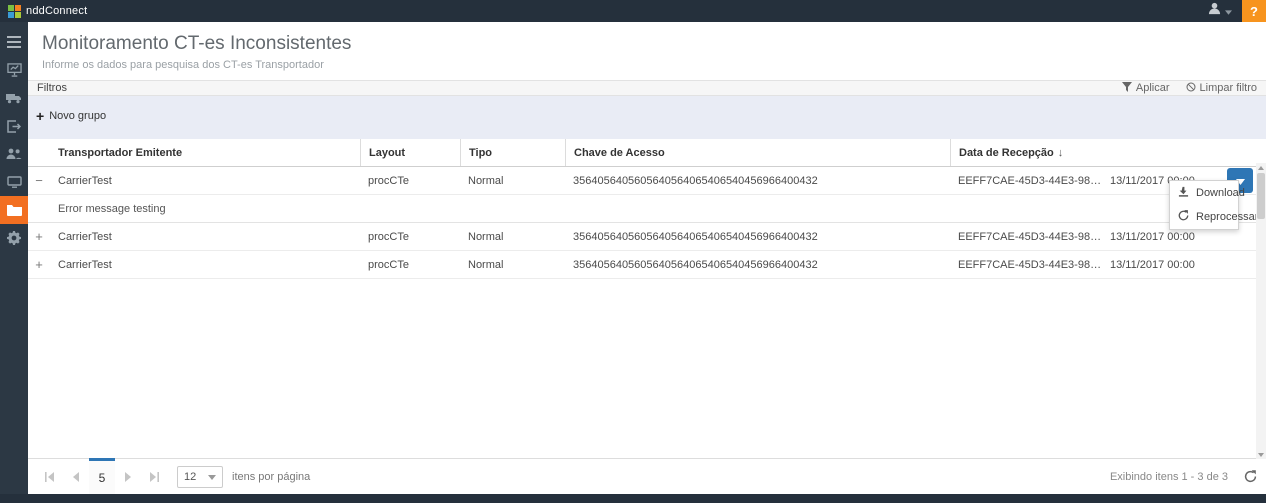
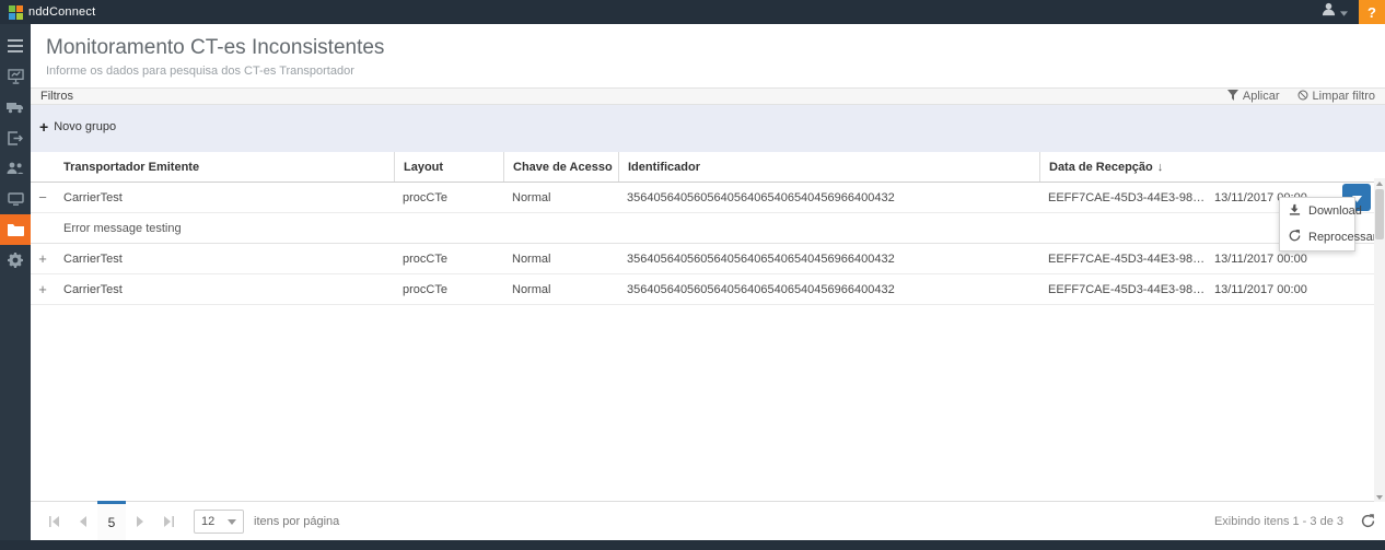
  nddConnect
  ?
  Monitoramento CT-es Inconsistentes
  Informe os dados para pesquisa dos CT-es Transportador
  Filtros
  Aplicar
  Limpar filtro
  +
  Novo grupo
  Transportador Emitente
  Layout
- Tipo
  Chave de Acesso
+ Identificador
  Data de Recepção
  ↓
  −
  CarrierTest
  procCTe
  Normal
  3564056405605640564065406540456966400432
  Error message testing
  +
  CarrierTest
  procCTe
  Normal
  3564056405605640564065406540456966400432
  13/11/2017 00:00
  +
  CarrierTest
  procCTe
  Normal
  3564056405605640564065406540456966400432
  13/11/2017 00:00
  Download
  Reprocessa
  5
  12
  itens por página
  Exibindo itens 1 - 3 de 3
